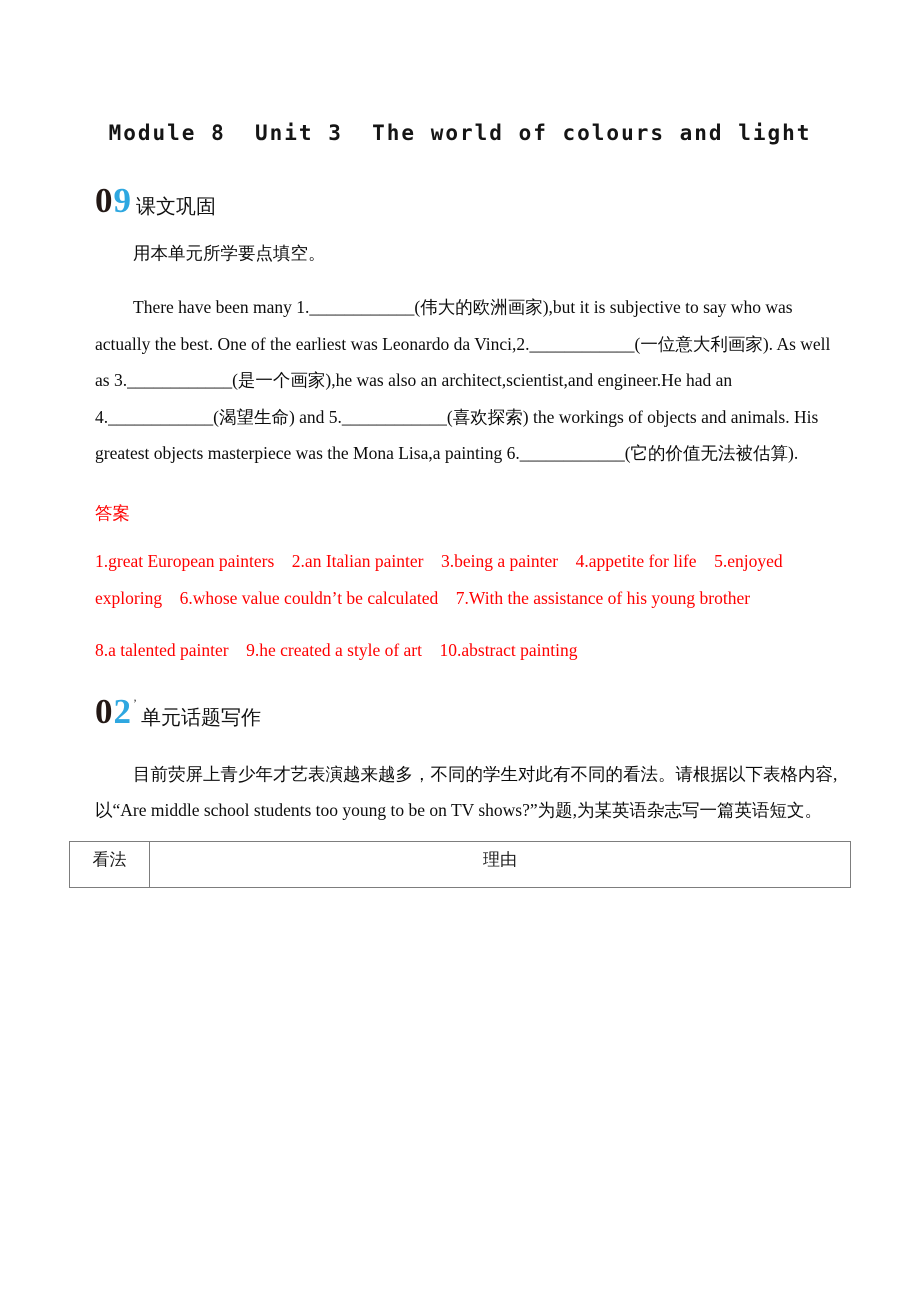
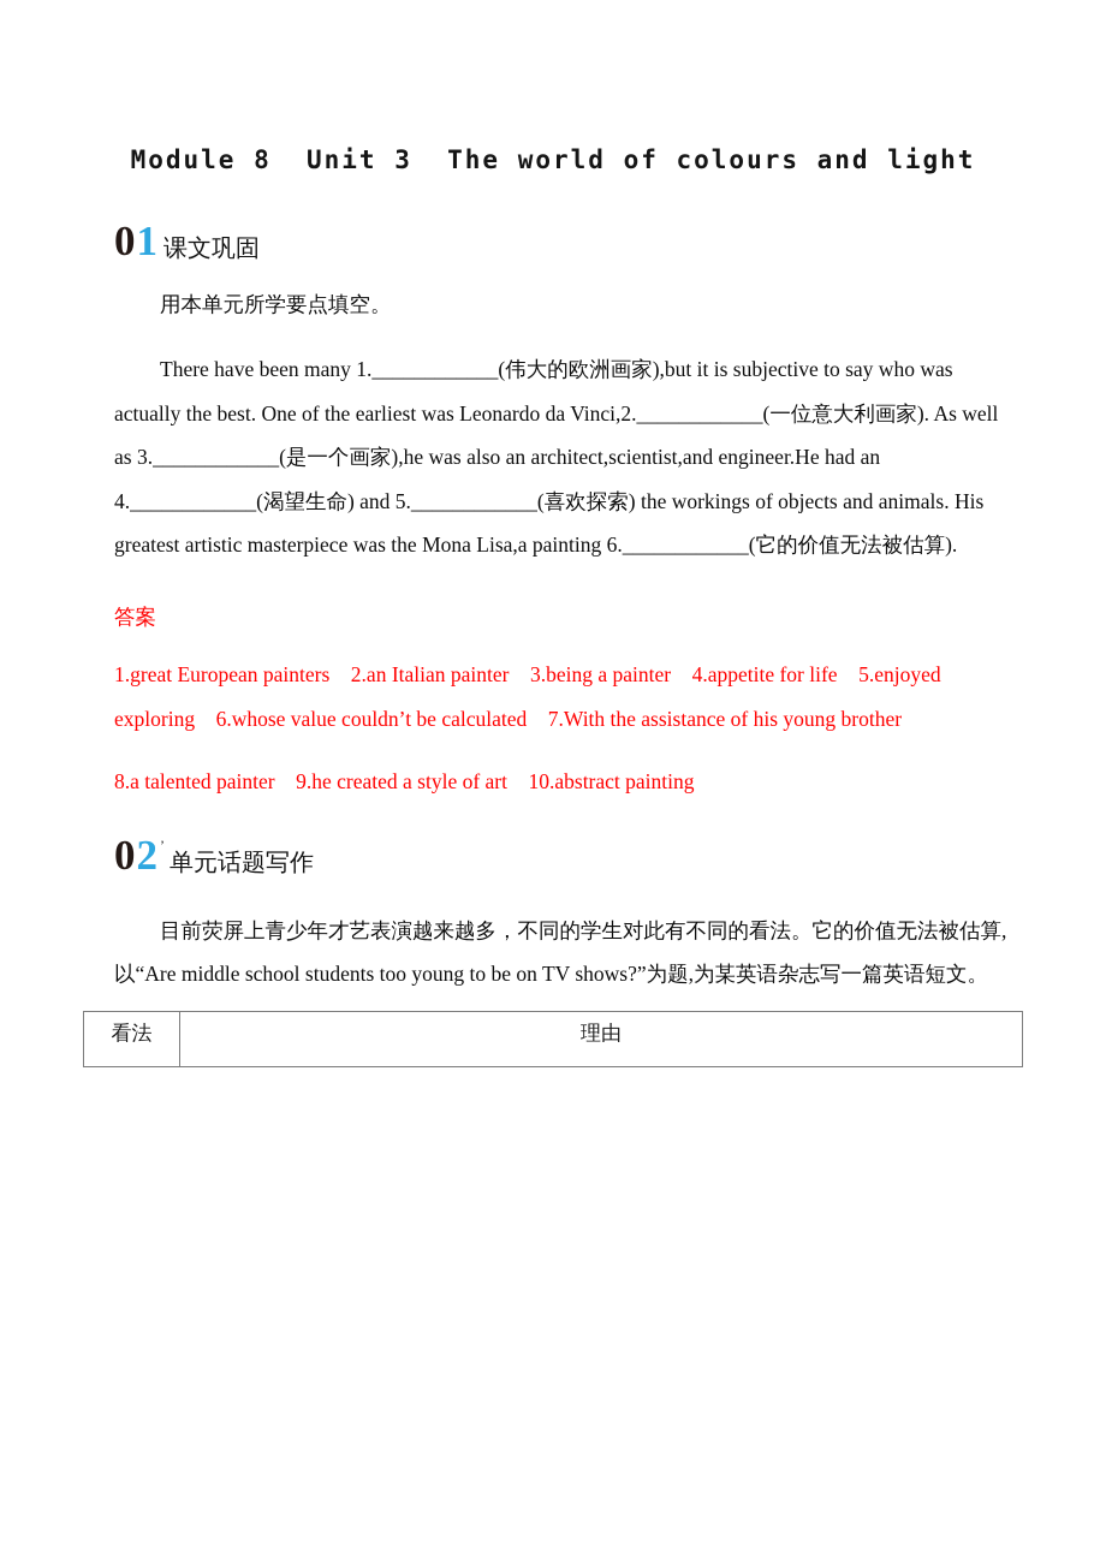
  Module 8 Unit 3 The world of colours and light
- 09
+ 01
  课文巩固
  用本单元所学要点填空。
- There have been many 1.____________(伟大的欧洲画家),but it is subjective to say who was actually the best. One of the earliest was Leonardo da Vinci,2.____________(一位意大利画家). As well as 3.____________(是一个画家),he was also an architect,scientist,and engineer.He had an 4.____________(渴望生命) and 5.____________(喜欢探索) the workings of objects and animals. His greatest objects masterpiece was the Mona Lisa,a painting 6.____________(它的价值无法被估算).
+ There have been many 1.____________(伟大的欧洲画家),but it is subjective to say who was actually the best. One of the earliest was Leonardo da Vinci,2.____________(一位意大利画家). As well as 3.____________(是一个画家),he was also an architect,scientist,and engineer.He had an 4.____________(渴望生命) and 5.____________(喜欢探索) the workings of objects and animals. His greatest artistic masterpiece was the Mona Lisa,a painting 6.____________(它的价值无法被估算).
  答案
  1.great European painters 2.an Italian painter 3.being a painter 4.appetite for life 5.enjoyed exploring 6.whose value couldn’t be calculated 7.With the assistance of his young brother
  8.a talented painter 9.he created a style of art 10.abstract painting
  02
  ’
  单元话题写作
- 目前荧屏上青少年才艺表演越来越多，不同的学生对此有不同的看法。请根据以下表格内容,以“Are middle school students too young to be on TV shows?”为题,为某英语杂志写一篇英语短文。
+ 目前荧屏上青少年才艺表演越来越多，不同的学生对此有不同的看法。它的价值无法被估算,以“Are middle school students too young to be on TV shows?”为题,为某英语杂志写一篇英语短文。
  看法	理由
